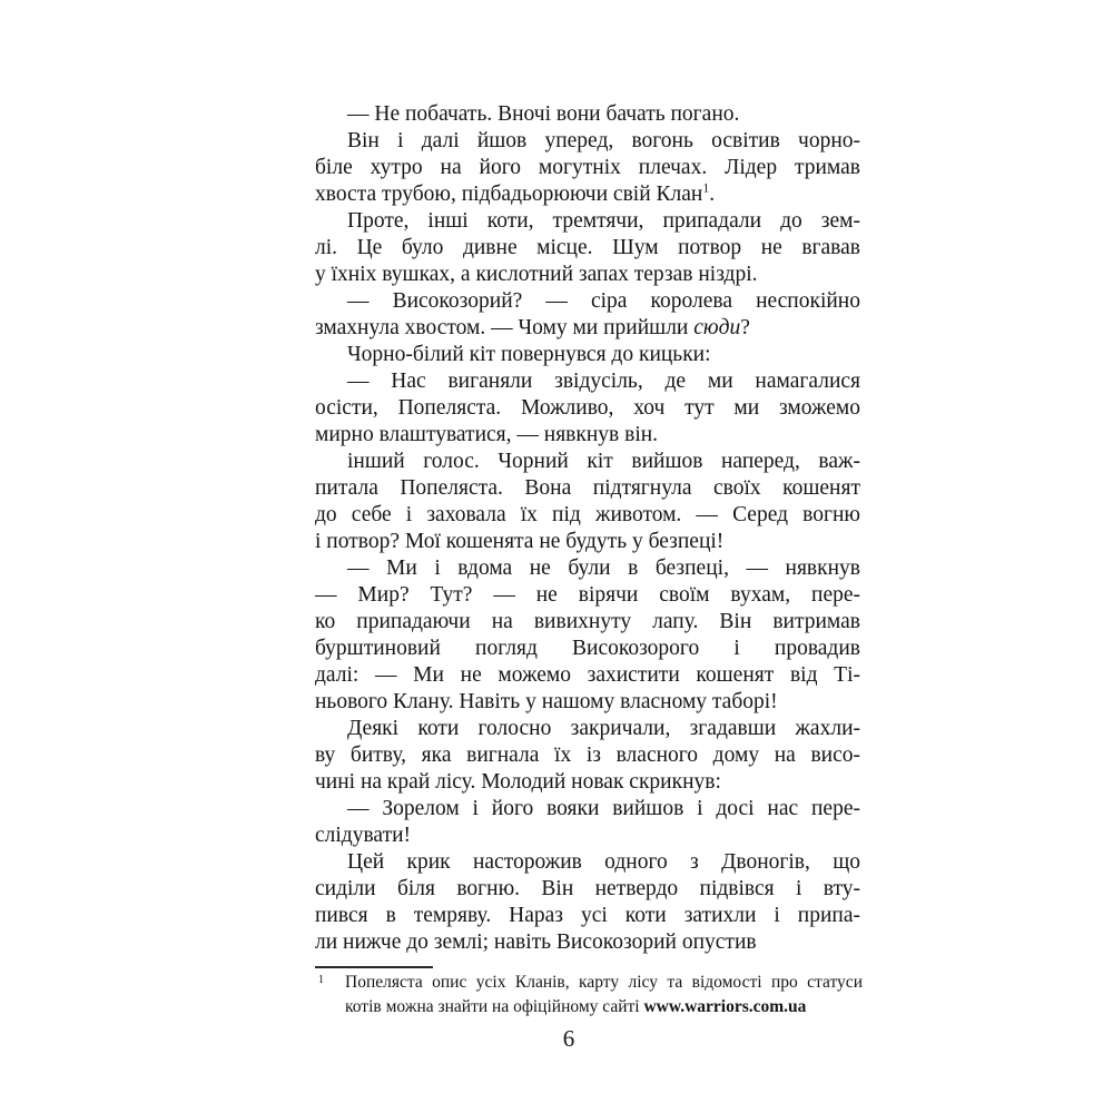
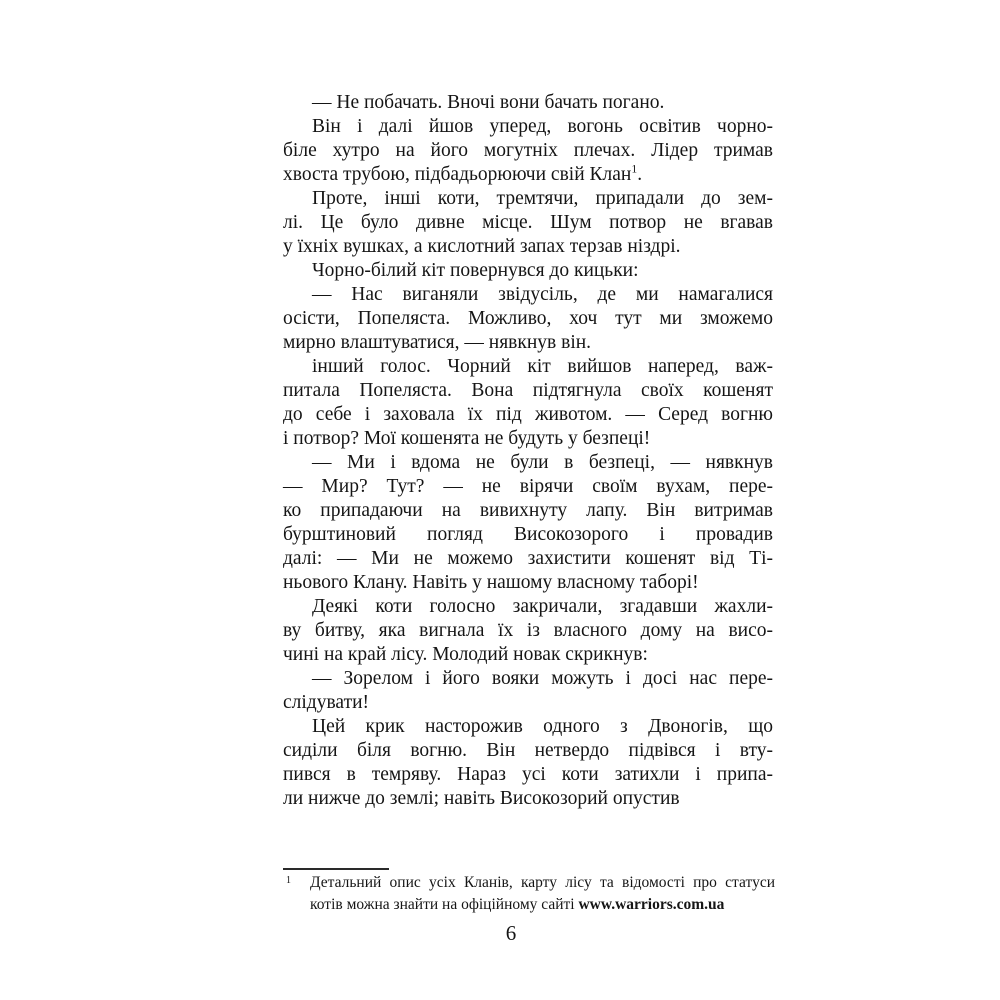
  — Не побачать. Вночі вони бачать погано.
  Він і далі йшов уперед, вогонь освітив чорно-
  біле хутро на його могутніх плечах. Лідер тримав
  хвоста трубою, підбадьорюючи свій Клан1.
  Проте, інші коти, тремтячи, припадали до зем-
  лі. Це було дивне місце. Шум потвор не вгавав
  у їхніх вушках, а кислотний запах терзав ніздрі.
- — Високозорий? — сіра королева неспокійно
- змахнула хвостом. — Чому ми прийшли сюди?
  Чорно-білий кіт повернувся до кицьки:
  — Нас виганяли звідусіль, де ми намагалися
  осісти, Попеляста. Можливо, хоч тут ми зможемо
  мирно влаштуватися, — нявкнув він.
  інший голос. Чорний кіт вийшов наперед, важ-
  питала Попеляста. Вона підтягнула своїх кошенят
  до себе і заховала їх під животом. — Серед вогню
  і потвор? Мої кошенята не будуть у безпеці!
  — Ми і вдома не були в безпеці, — нявкнув
  — Мир? Тут? — не вірячи своїм вухам, пере-
  ко припадаючи на вивихнуту лапу. Він витримав
  бурштиновий погляд Високозорого і провадив
  далі: — Ми не можемо захистити кошенят від Ті-
  ньового Клану. Навіть у нашому власному таборі!
  Деякі коти голосно закричали, згадавши жахли-
  ву битву, яка вигнала їх із власного дому на висо-
  чині на край лісу. Молодий новак скрикнув:
- — Зорелом і його вояки вийшов і досі нас пере-
+ — Зорелом і його вояки можуть і досі нас пере-
  слідувати!
  Цей крик насторожив одного з Двоногів, що
  сиділи біля вогню. Він нетвердо підвівся і вту-
  пився в темряву. Нараз усі коти затихли і припа-
  ли нижче до землі; навіть Високозорий опустив
  1
- Попеляста опис усіх Кланів, карту лісу та відомості про статуси
+ Детальний опис усіх Кланів, карту лісу та відомості про статуси
  котів можна знайти на офіційному сайті www.warriors.com.ua
  6
